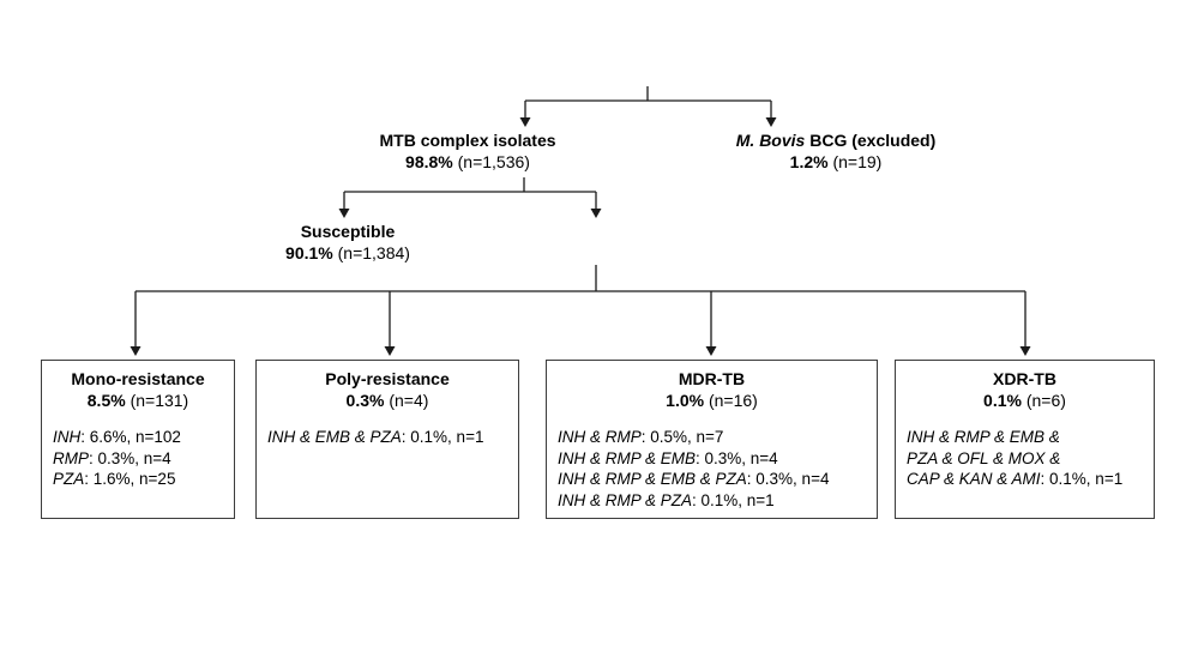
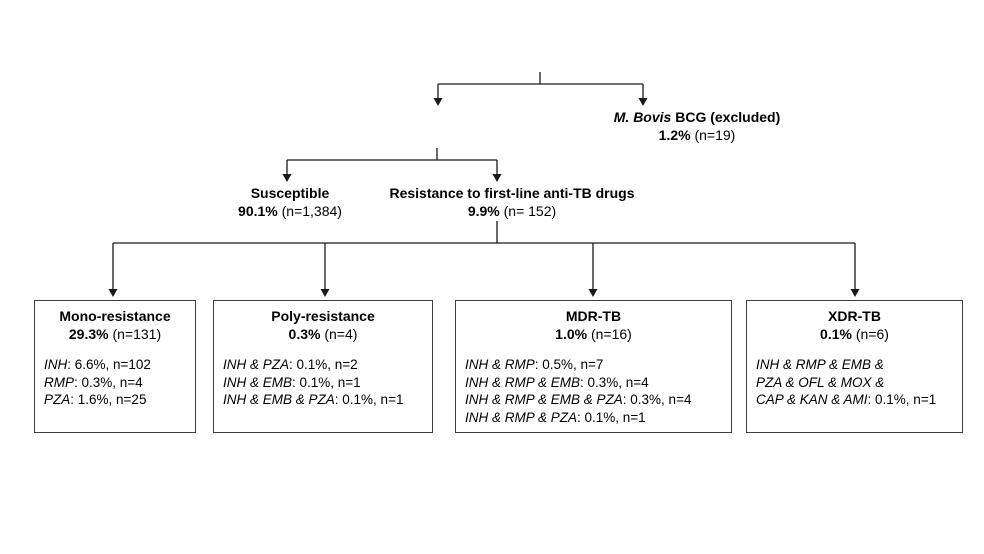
- MTB complex isolates
- 98.8% (n=1,536)
  M. Bovis BCG (excluded)
  1.2% (n=19)
  Susceptible
  90.1% (n=1,384)
+ Resistance to first-line anti-TB drugs
+ 9.9% (n= 152)
  Mono-resistance
- 8.5% (n=131)
+ 29.3% (n=131)
  INH: 6.6%, n=102
  RMP: 0.3%, n=4
  PZA: 1.6%, n=25
  Poly-resistance
  0.3% (n=4)
+ INH & PZA: 0.1%, n=2
+ INH & EMB: 0.1%, n=1
  INH & EMB & PZA: 0.1%, n=1
  MDR-TB
  1.0% (n=16)
  INH & RMP: 0.5%, n=7
  INH & RMP & EMB: 0.3%, n=4
  INH & RMP & EMB & PZA: 0.3%, n=4
  INH & RMP & PZA: 0.1%, n=1
  XDR-TB
  0.1% (n=6)
  INH & RMP & EMB &
  PZA & OFL & MOX &
  CAP & KAN & AMI: 0.1%, n=1
